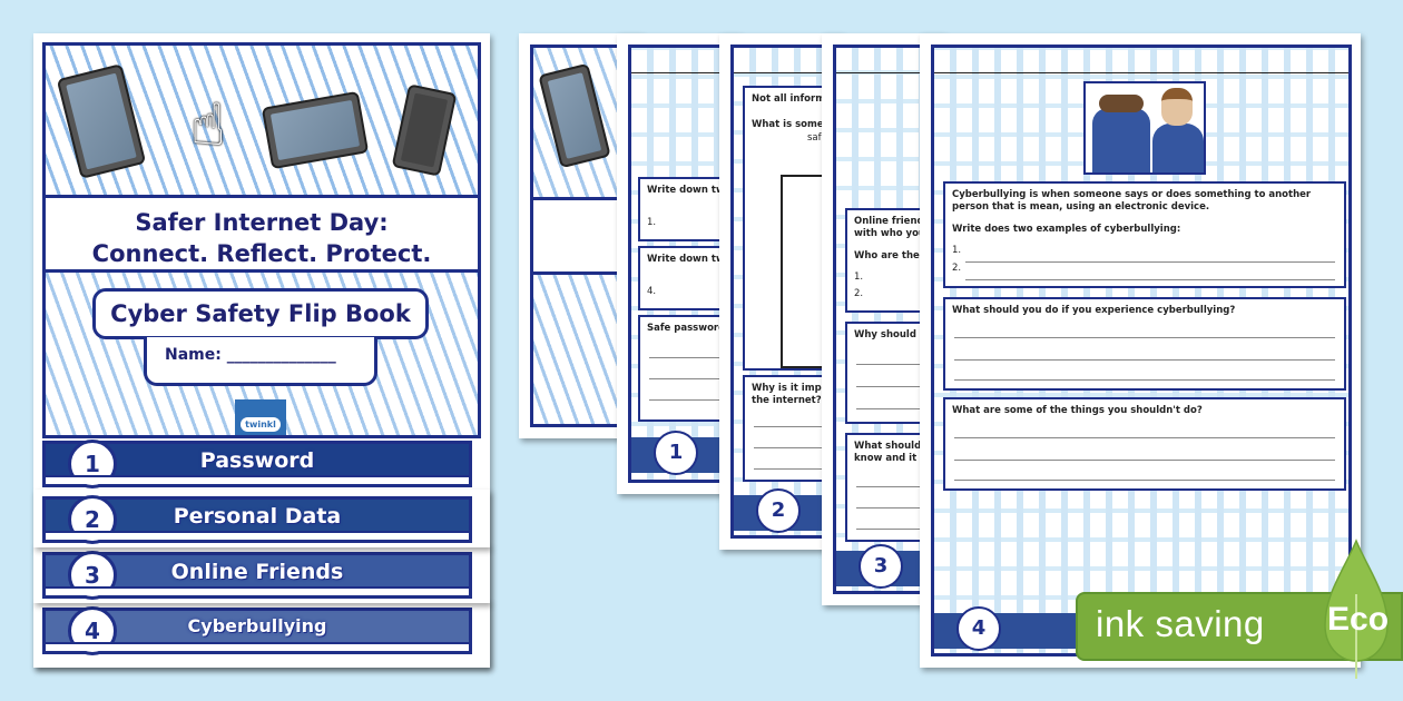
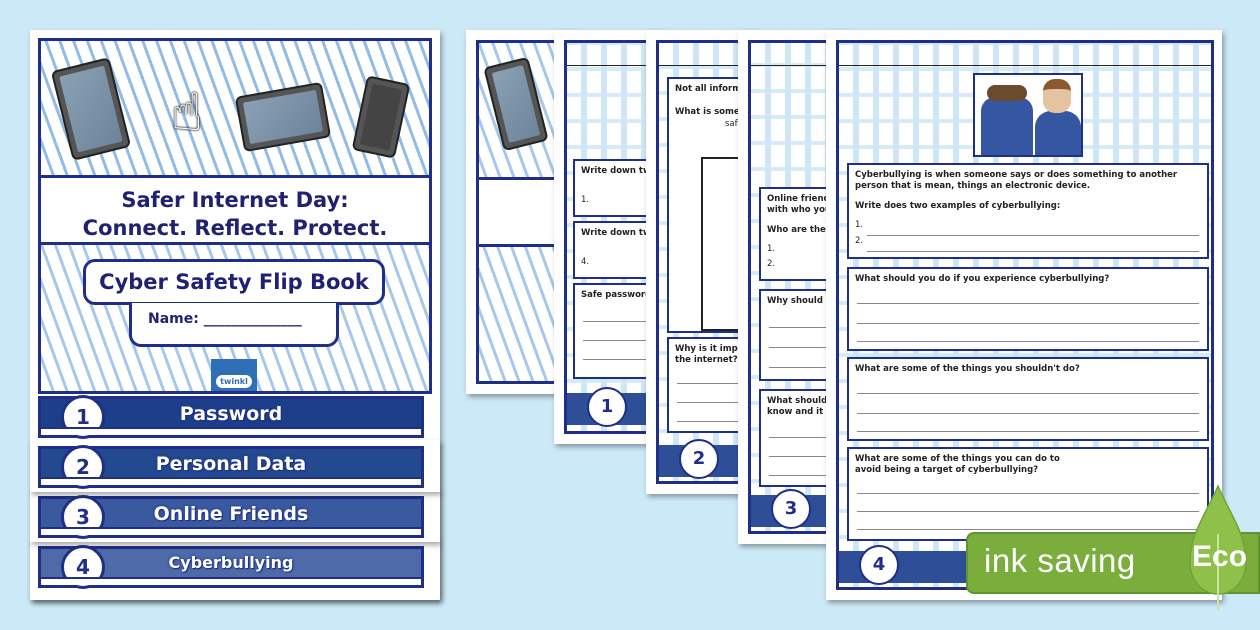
  ☝
  Safer Internet Day:
  Connect. Reflect. Protect.
  Cyber Safety Flip Book
  Name: ______________
  twinkl
  4
  Cyberbullying
  3
  Online Friends
  2
  Personal Data
  1
  Password
  Write down t
  1.
  Write down t
  4.
  Safe passwor
  1
  Not all inform
  What is some
  saf
  Why is it imp
  the internet?
  2
  Online frien
  with who yo
  Who are the
  1.
  2.
  Why should
  What should
  know and it
  3
- Cyberbullying is when someone says or does something to another person that is mean, using an electronic device.
+ Cyberbullying is when someone says or does something to another person that is mean, things an electronic device.
  Write does two examples of cyberbullying:
  1.
  2.
  What should you do if you experience cyberbullying?
  What are some of the things you shouldn't do?
+ What are some of the things you can do to avoid being a target of cyberbullying?
  4
  ink saving
  Eco
